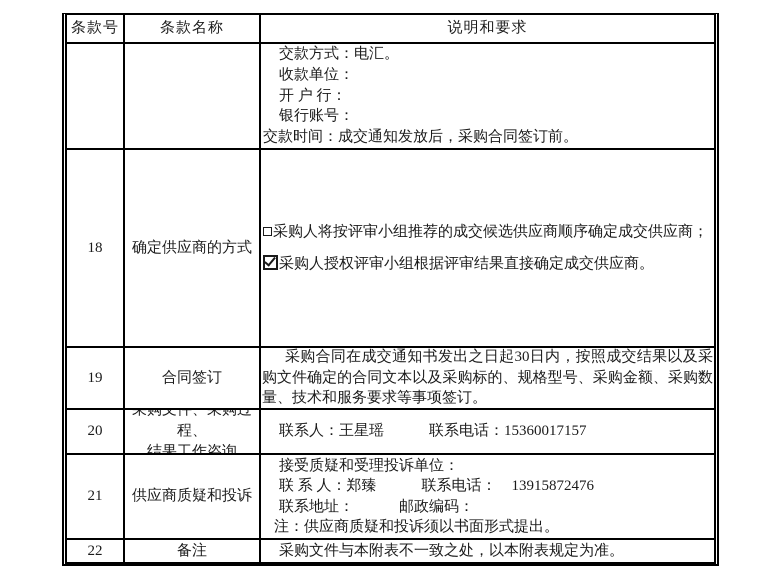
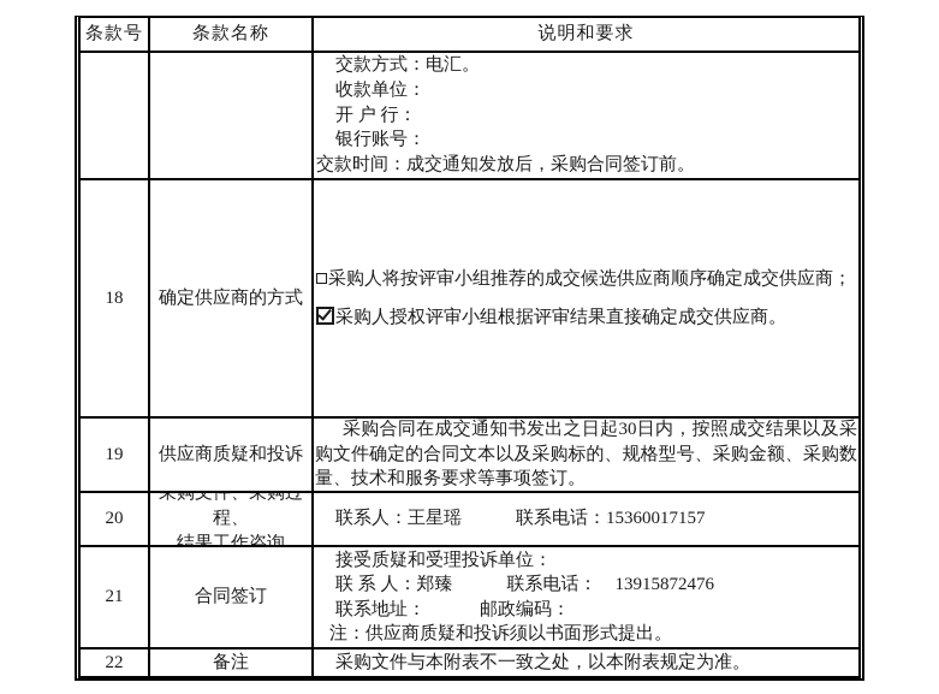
  条款号
  条款名称
  说明和要求
  交款方式：电汇。
  收款单位：
  开 户 行：
  银行账号：
  交款时间：成交通知发放后，采购合同签订前。
  18
  确定供应商的方式
  采购人将按评审小组推荐的成交候选供应商顺序确定成交供应商；
  采购人授权评审小组根据评审结果直接确定成交供应商。
  19
- 合同签订
+ 供应商质疑和投诉
  采购合同在成交通知书发出之日起30日内，按照成交结果以及采购文件确定的合同文本以及采购标的、规格型号、采购金额、采购数量、技术和服务要求等事项签订。
  20
  采购文件、采购过程、
  结果工作咨询
  联系人：王星瑶 联系电话：15360017157
  21
- 供应商质疑和投诉
+ 合同签订
  接受质疑和受理投诉单位：
  联 系 人：郑臻 联系电话： 13915872476
  联系地址： 邮政编码：
  注：供应商质疑和投诉须以书面形式提出。
  22
  备注
  采购文件与本附表不一致之处，以本附表规定为准。
